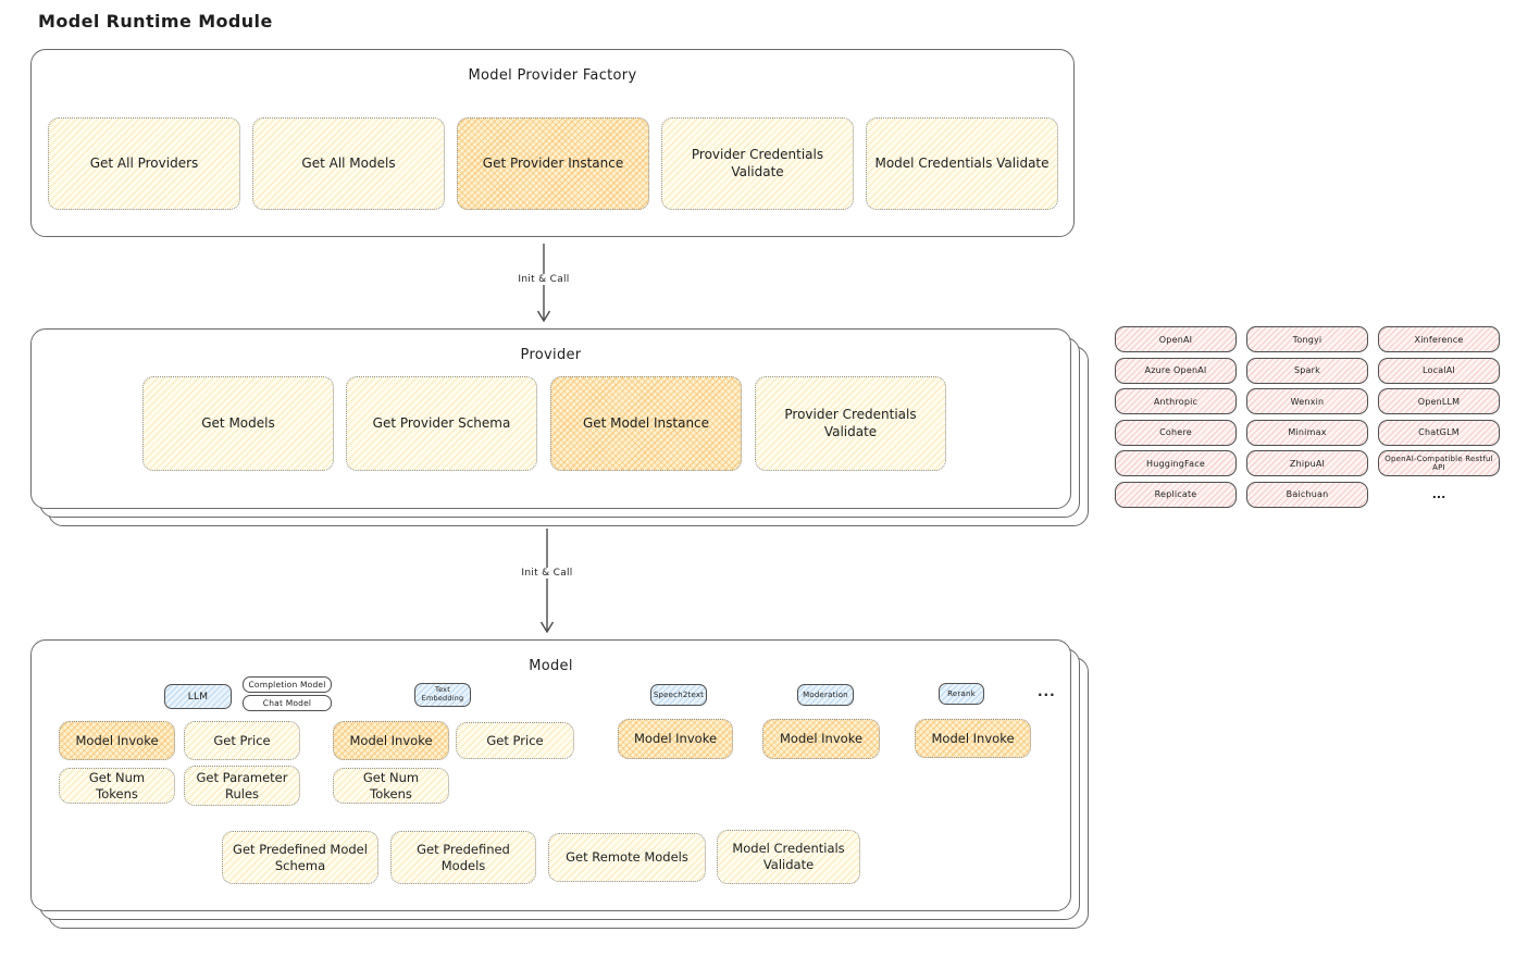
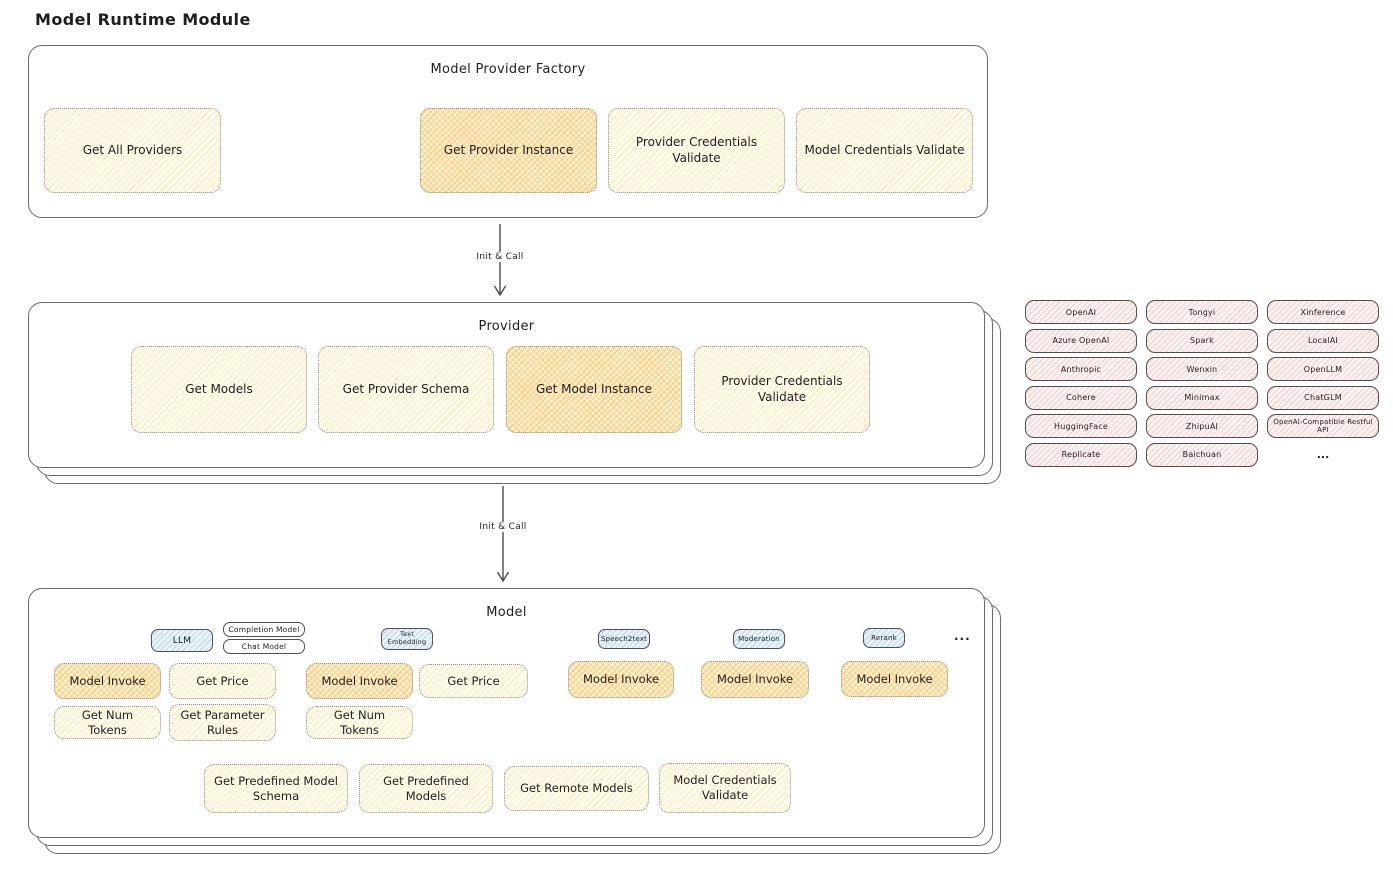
  Model Runtime Module
  Model Provider Factory
  Get All Providers
- Get All Models
  Get Provider Instance
  Provider Credentials Validate
  Model Credentials Validate
  Init & Call
  Provider
  Get Models
  Get Provider Schema
  Get Model Instance
  Provider Credentials Validate
  OpenAI
  Azure OpenAI
  Anthropic
  Cohere
  HuggingFace
  Replicate
  Tongyi
  Spark
  Wenxin
  Minimax
  ZhipuAI
  Baichuan
  Xinference
  LocalAI
  OpenLLM
  ChatGLM
  OpenAI-Compatible Restful API
  ...
  Init & Call
  Model
  LLM
  Completion Model
  Chat Model
  Text Embedding
  Speech2text
  Moderation
  Rerank
  ...
  Model Invoke
  Get Price
  Get Num Tokens
  Get Parameter Rules
  Model Invoke
  Get Price
  Get Num Tokens
  Model Invoke
  Model Invoke
  Model Invoke
  Get Predefined Model Schema
  Get Predefined Models
  Get Remote Models
  Model Credentials Validate
